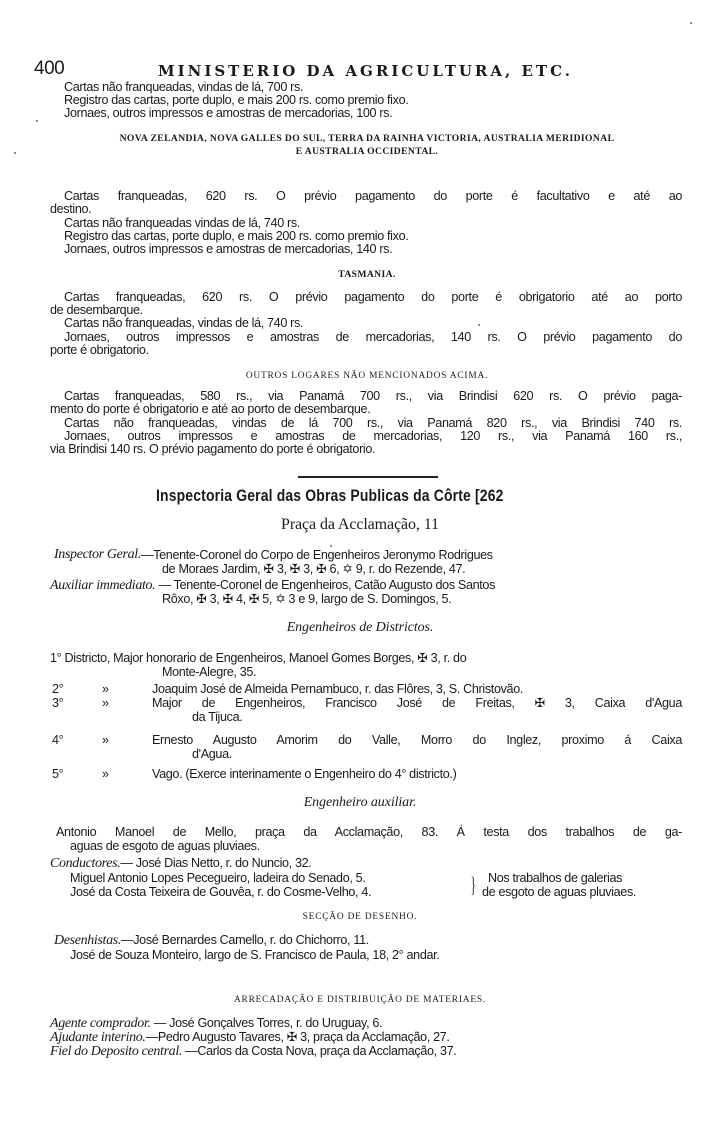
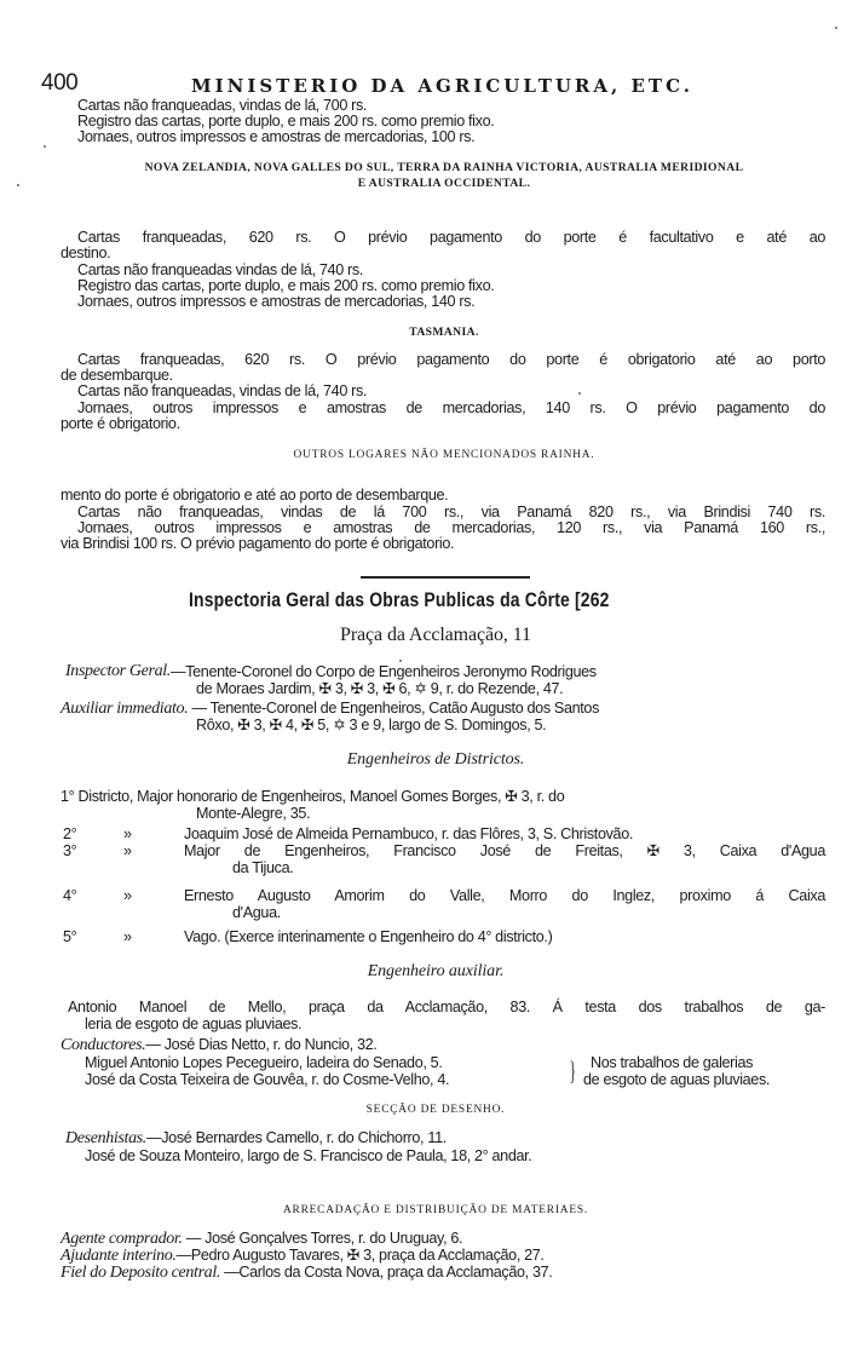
  400
  MINISTERIO DA AGRICULTURA, ETC.
  Cartas não franqueadas, vindas de lá, 700 rs.
  Registro das cartas, porte duplo, e mais 200 rs. como premio fixo.
  Jornaes, outros impressos e amostras de mercadorias, 100 rs.
  NOVA ZELANDIA, NOVA GALLES DO SUL, TERRA DA RAINHA VICTORIA, AUSTRALIA MERIDIONAL
  E AUSTRALIA OCCIDENTAL.
  Cartas franqueadas, 620 rs. O prévio pagamento do porte é facultativo e até ao
  destino.
  Cartas não franqueadas vindas de lá, 740 rs.
  Registro das cartas, porte duplo, e mais 200 rs. como premio fixo.
  Jornaes, outros impressos e amostras de mercadorias, 140 rs.
  TASMANIA.
  Cartas franqueadas, 620 rs. O prévio pagamento do porte é obrigatorio até ao porto
  de desembarque.
  Cartas não franqueadas, vindas de lá, 740 rs.
  Jornaes, outros impressos e amostras de mercadorias, 140 rs. O prévio pagamento do
  porte é obrigatorio.
- OUTROS LOGARES NÃO MENCIONADOS ACIMA.
+ OUTROS LOGARES NÃO MENCIONADOS RAINHA.
- Cartas franqueadas, 580 rs., via Panamá 700 rs., via Brindisi 620 rs. O prévio paga-
  mento do porte é obrigatorio e até ao porto de desembarque.
  Cartas não franqueadas, vindas de lá 700 rs., via Panamá 820 rs., via Brindisi 740 rs.
  Jornaes, outros impressos e amostras de mercadorias, 120 rs., via Panamá 160 rs.,
- via Brindisi 140 rs. O prévio pagamento do porte é obrigatorio.
+ via Brindisi 100 rs. O prévio pagamento do porte é obrigatorio.
  Inspectoria Geral das Obras Publicas da Côrte [262
  Praça da Acclamação, 11
  Inspector Geral.
  —Tenente-Coronel do Corpo de Engenheiros Jeronymo Rodrigues
  de Moraes Jardim, ✠ 3, ✠ 3, ✠ 6, ✡ 9, r. do Rezende, 47.
  Auxiliar immediato. — Tenente-Coronel de Engenheiros, Catão Augusto dos Santos
  Rôxo, ✠ 3, ✠ 4, ✠ 5, ✡ 3 e 9, largo de S. Domingos, 5.
  Engenheiros de Districtos.
  1° Districto, Major honorario de Engenheiros, Manoel Gomes Borges, ✠ 3, r. do
  Monte-Alegre, 35.
  2°
  »
  Joaquim José de Almeida Pernambuco, r. das Flôres, 3, S. Christovão.
  3°
  »
  Major de Engenheiros, Francisco José de Freitas, ✠ 3, Caixa d'Agua
  da Tijuca.
  4°
  »
  Ernesto Augusto Amorim do Valle, Morro do Inglez, proximo á Caixa
  d'Agua.
  5°
  »
  Vago. (Exerce interinamente o Engenheiro do 4° districto.)
  Engenheiro auxiliar.
  Antonio Manoel de Mello, praça da Acclamação, 83. Á testa dos trabalhos de ga-
- aguas de esgoto de aguas pluviaes.
+ leria de esgoto de aguas pluviaes.
  Conductores.— José Dias Netto, r. do Nuncio, 32.
  Miguel Antonio Lopes Pecegueiro, ladeira do Senado, 5.
  José da Costa Teixeira de Gouvêa, r. do Cosme-Velho, 4.
  }
  Nos trabalhos de galerias
  de esgoto de aguas pluviaes.
  SECÇÃO DE DESENHO.
  Desenhistas.—José Bernardes Camello, r. do Chichorro, 11.
  José de Souza Monteiro, largo de S. Francisco de Paula, 18, 2° andar.
  ARRECADAÇÃO E DISTRIBUIÇÃO DE MATERIAES.
  Agente comprador. — José Gonçalves Torres, r. do Uruguay, 6.
  Ajudante interino.—Pedro Augusto Tavares, ✠ 3, praça da Acclamação, 27.
  Fiel do Deposito central. —Carlos da Costa Nova, praça da Acclamação, 37.
